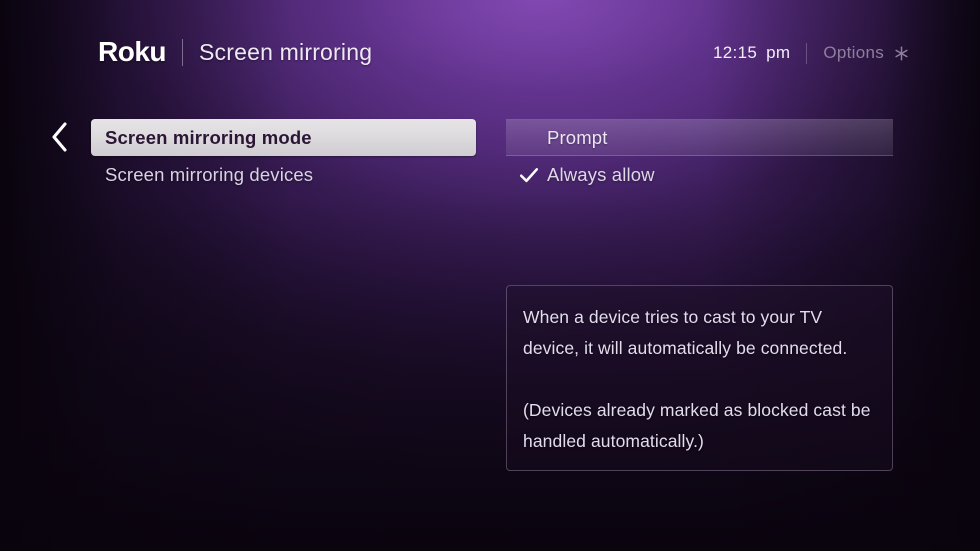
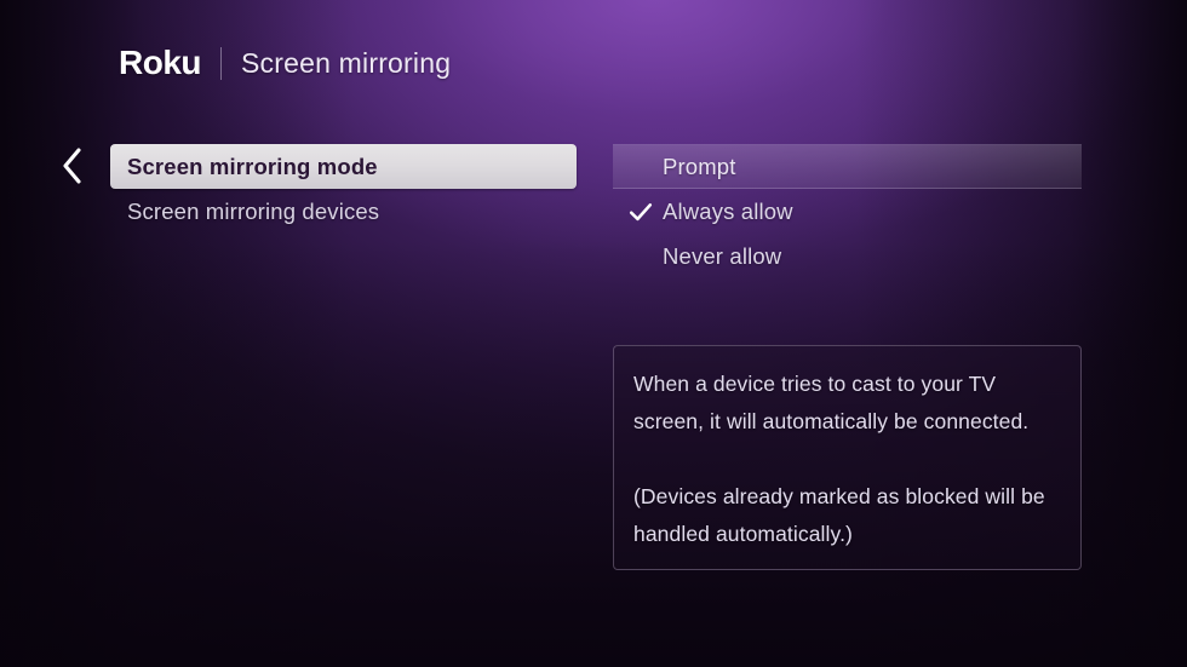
  Roku
  Screen mirroring
- 12:15
- pm
- Options
  Screen mirroring mode
  Screen mirroring devices
  Prompt
  Always allow
+ Never allow
- When a device tries to cast to your TV device, it will automatically be connected.
+ When a device tries to cast to your TV screen, it will automatically be connected.
- (Devices already marked as blocked cast be handled automatically.)
+ (Devices already marked as blocked will be handled automatically.)
